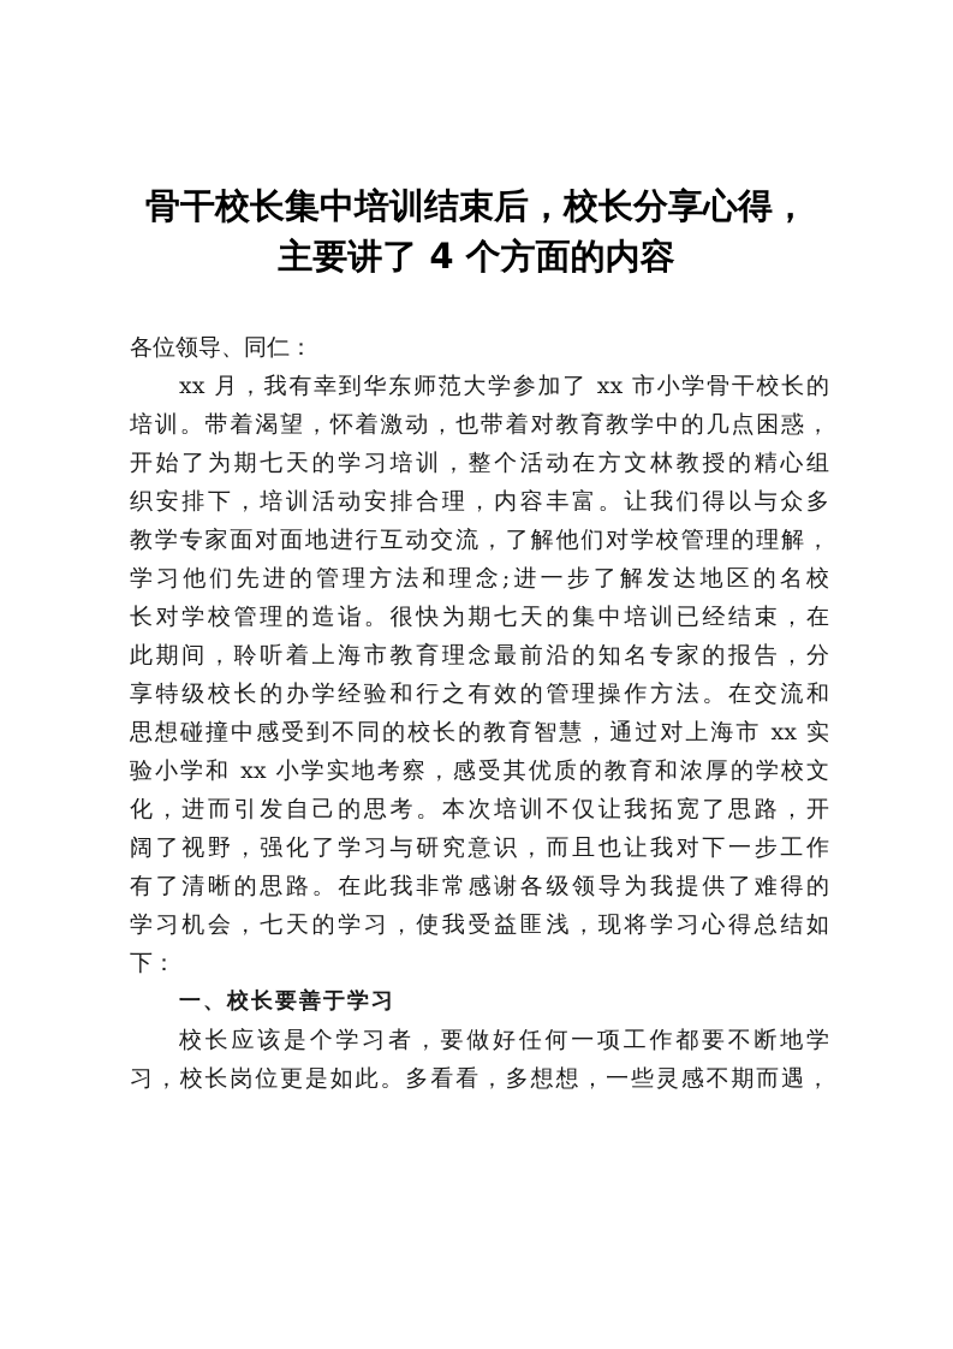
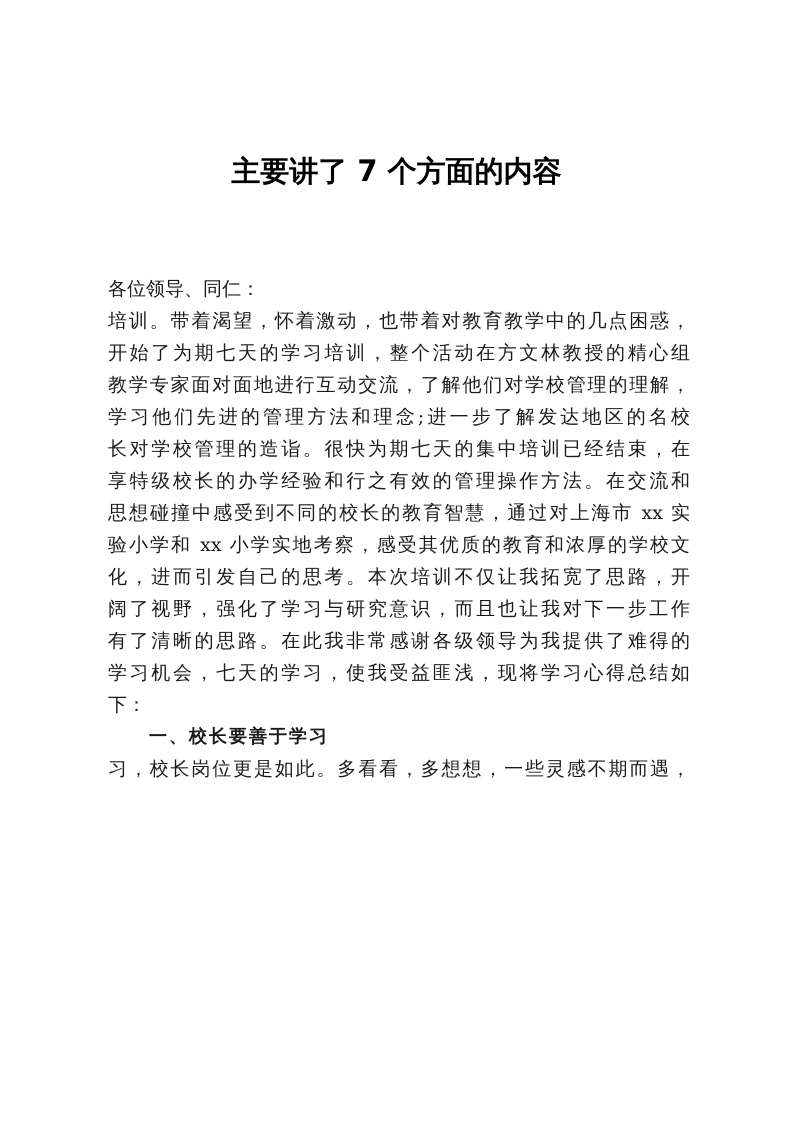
- 骨干校长集中培训结束后，校长分享心得，
- 主要讲了 4 个方面的内容
+ 主要讲了 7 个方面的内容
  各位领导、同仁：
- xx 月，我有幸到华东师范大学参加了 xx 市小学骨干校长的
  培训。带着渴望，怀着激动，也带着对教育教学中的几点困惑，
  开始了为期七天的学习培训，整个活动在方文林教授的精心组
- 织安排下，培训活动安排合理，内容丰富。让我们得以与众多
  教学专家面对面地进行互动交流，了解他们对学校管理的理解，
  学习他们先进的管理方法和理念;进一步了解发达地区的名校
  长对学校管理的造诣。很快为期七天的集中培训已经结束，在
- 此期间，聆听着上海市教育理念最前沿的知名专家的报告，分
  享特级校长的办学经验和行之有效的管理操作方法。在交流和
  思想碰撞中感受到不同的校长的教育智慧，通过对上海市 xx 实
  验小学和 xx 小学实地考察，感受其优质的教育和浓厚的学校文
  化，进而引发自己的思考。本次培训不仅让我拓宽了思路，开
  阔了视野，强化了学习与研究意识，而且也让我对下一步工作
  有了清晰的思路。在此我非常感谢各级领导为我提供了难得的
  学习机会，七天的学习，使我受益匪浅，现将学习心得总结如
  下：
  一、校长要善于学习
- 校长应该是个学习者，要做好任何一项工作都要不断地学
  习，校长岗位更是如此。多看看，多想想，一些灵感不期而遇，
